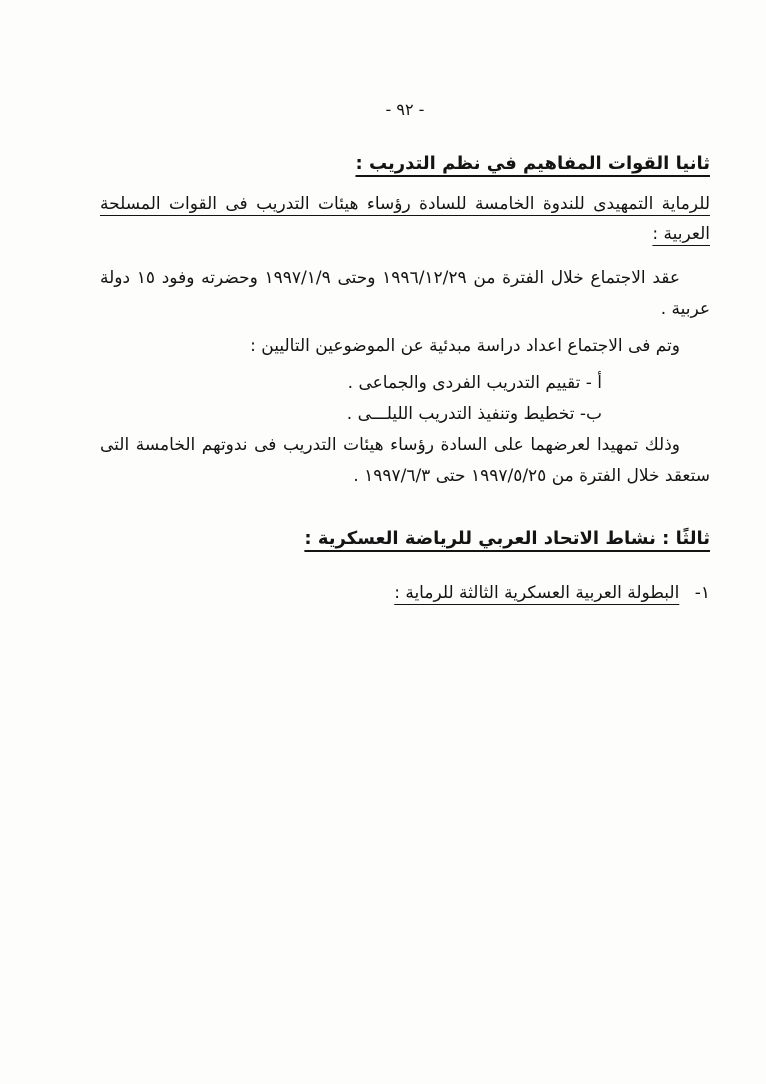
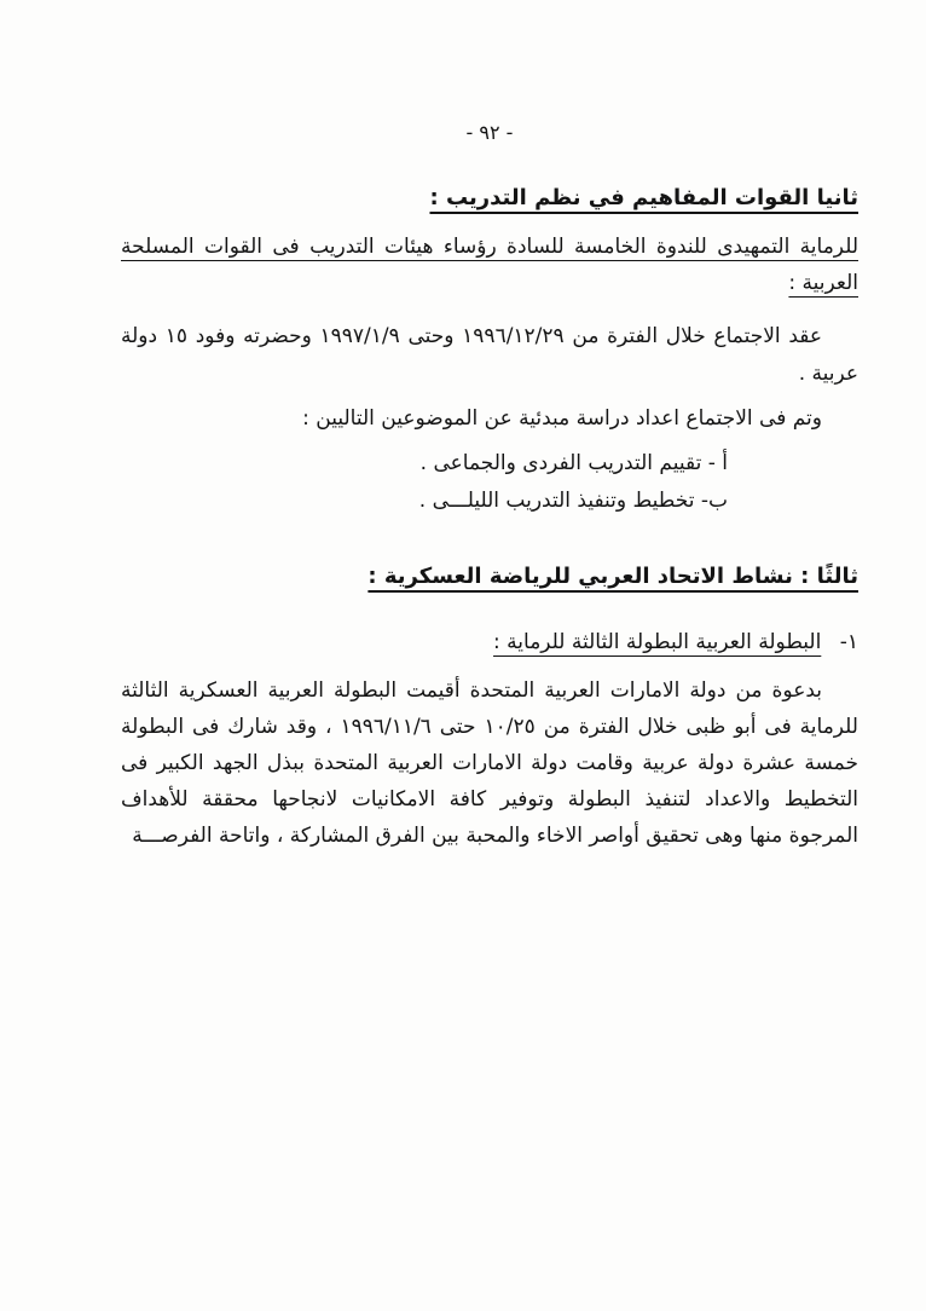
  - ٩٢ -
  ثانيا القوات المفاهيم في نظم التدريب :
  للرماية التمهيدى للندوة الخامسة للسادة رؤساء هيئات التدريب فى القوات المسلحة العربية :
  عقد الاجتماع خلال الفترة من ١٩٩٦/١٢/٢٩ وحتى ١٩٩٧/١/٩ وحضرته وفود ١٥ دولة عربية .
  وتم فى الاجتماع اعداد دراسة مبدئية عن الموضوعين التاليين :
  أ - تقييم التدريب الفردى والجماعى .
  ب- تخطيط وتنفيذ التدريب الليلـــى .
- وذلك تمهيدا لعرضهما على السادة رؤساء هيئات التدريب فى ندوتهم الخامسة التى ستعقد خلال الفترة من ١٩٩٧/٥/٢٥ حتى ١٩٩٧/٦/٣ .
  ثالثًا : نشاط الاتحاد العربي للرياضة العسكرية :
- ١- البطولة العربية العسكرية الثالثة للرماية :
+ ١- البطولة العربية البطولة الثالثة للرماية :
+ بدعوة من دولة الامارات العربية المتحدة أقيمت البطولة العربية العسكرية الثالثة للرماية فى أبو ظبى خلال الفترة من ١٠/٢٥ حتى ١٩٩٦/١١/٦ ، وقد شارك فى البطولة خمسة عشرة دولة عربية وقامت دولة الامارات العربية المتحدة ببذل الجهد الكبير فى التخطيط والاعداد لتنفيذ البطولة وتوفير كافة الامكانيات لانجاحها محققة للأهداف المرجوة منها وهى تحقيق أواصر الاخاء والمحبة بين الفرق المشاركة ، واتاحة الفرصـــة
